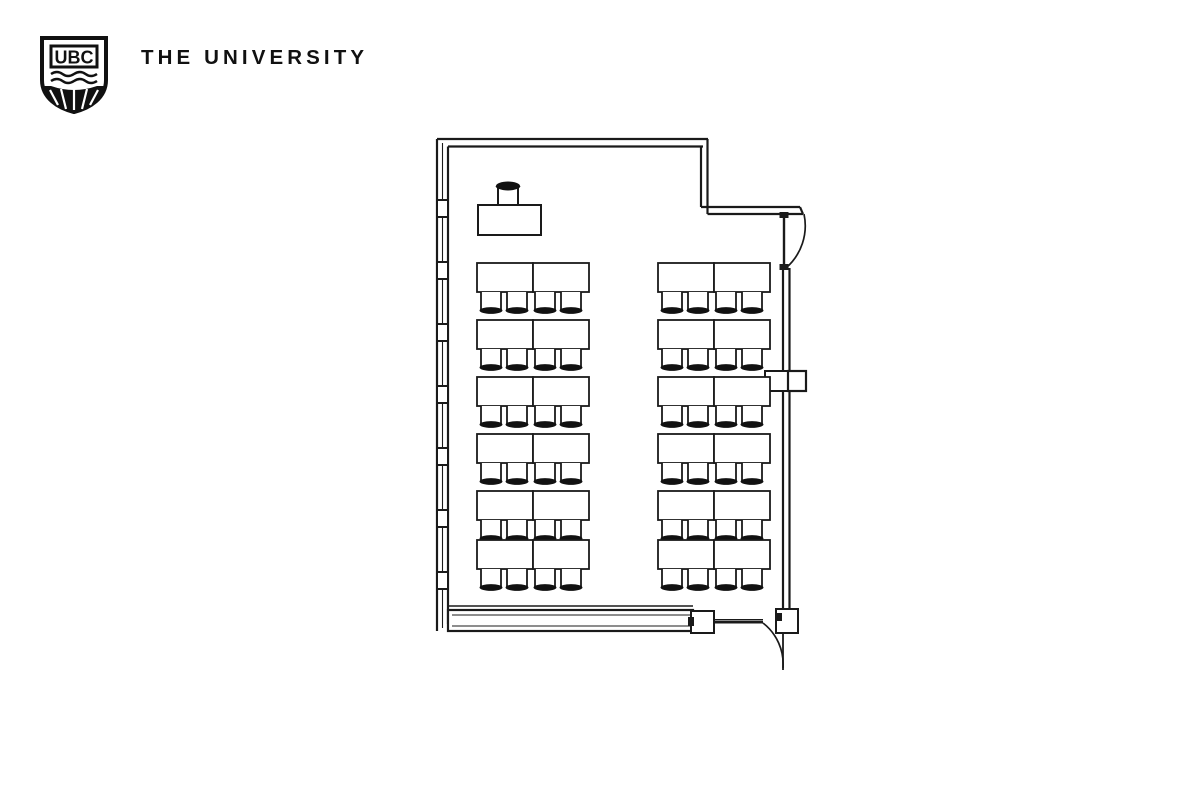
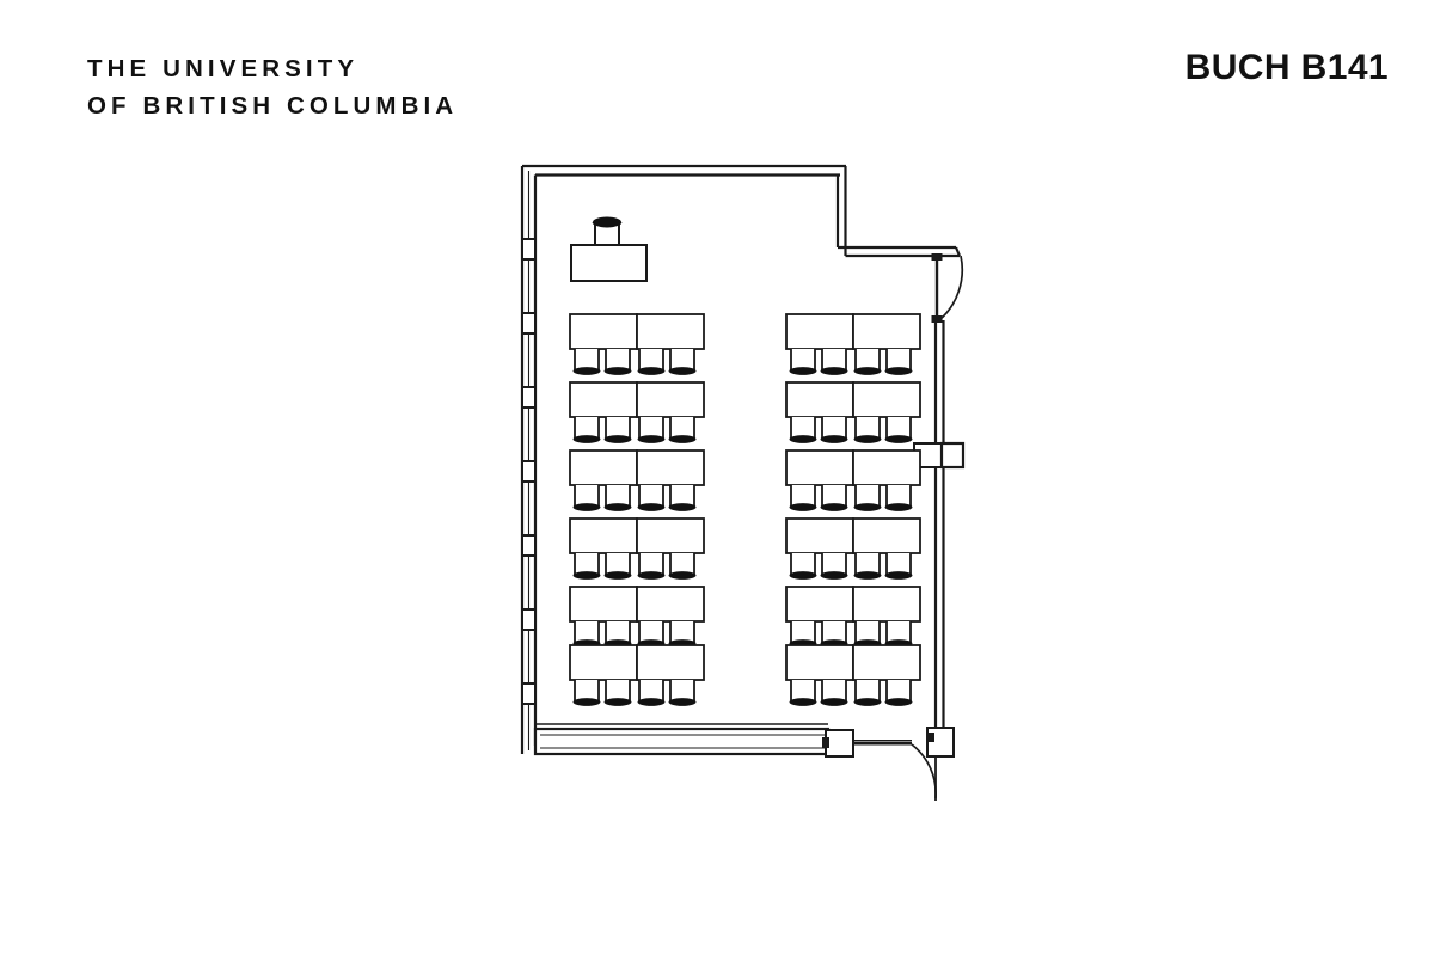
- UBC
  THE UNIVERSITY
+ OF BRITISH COLUMBIA
+ BUCH B141
